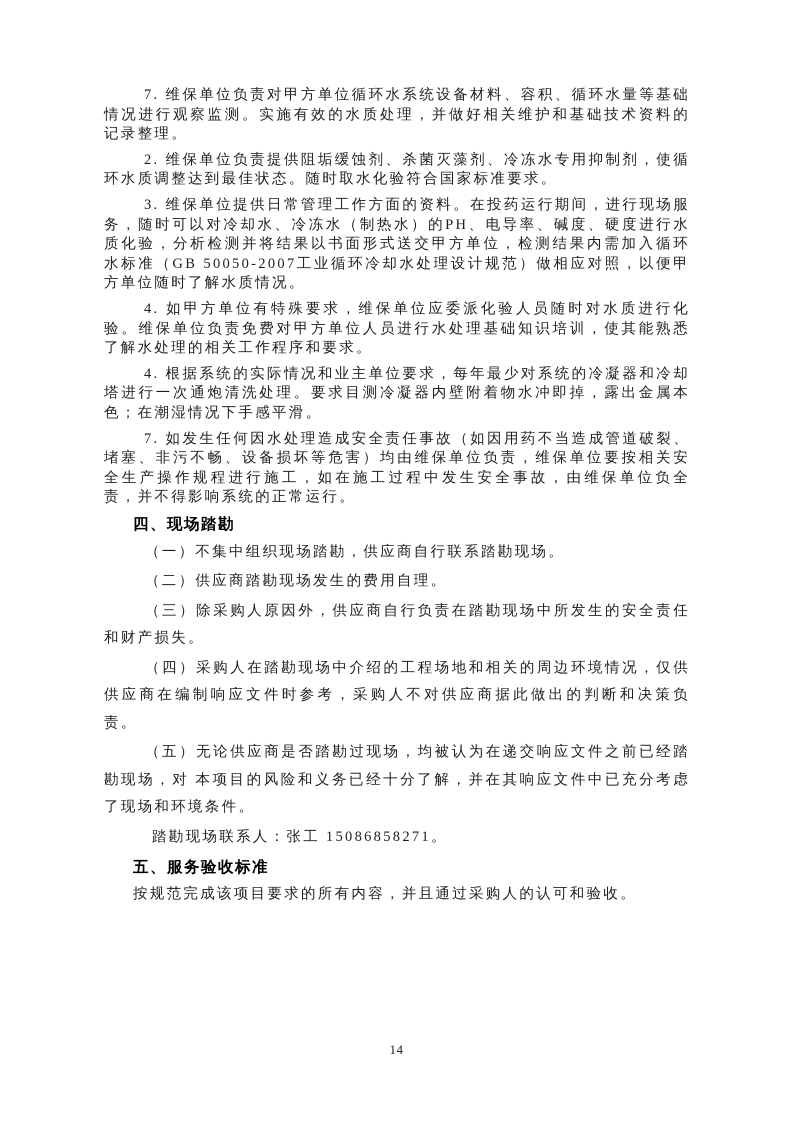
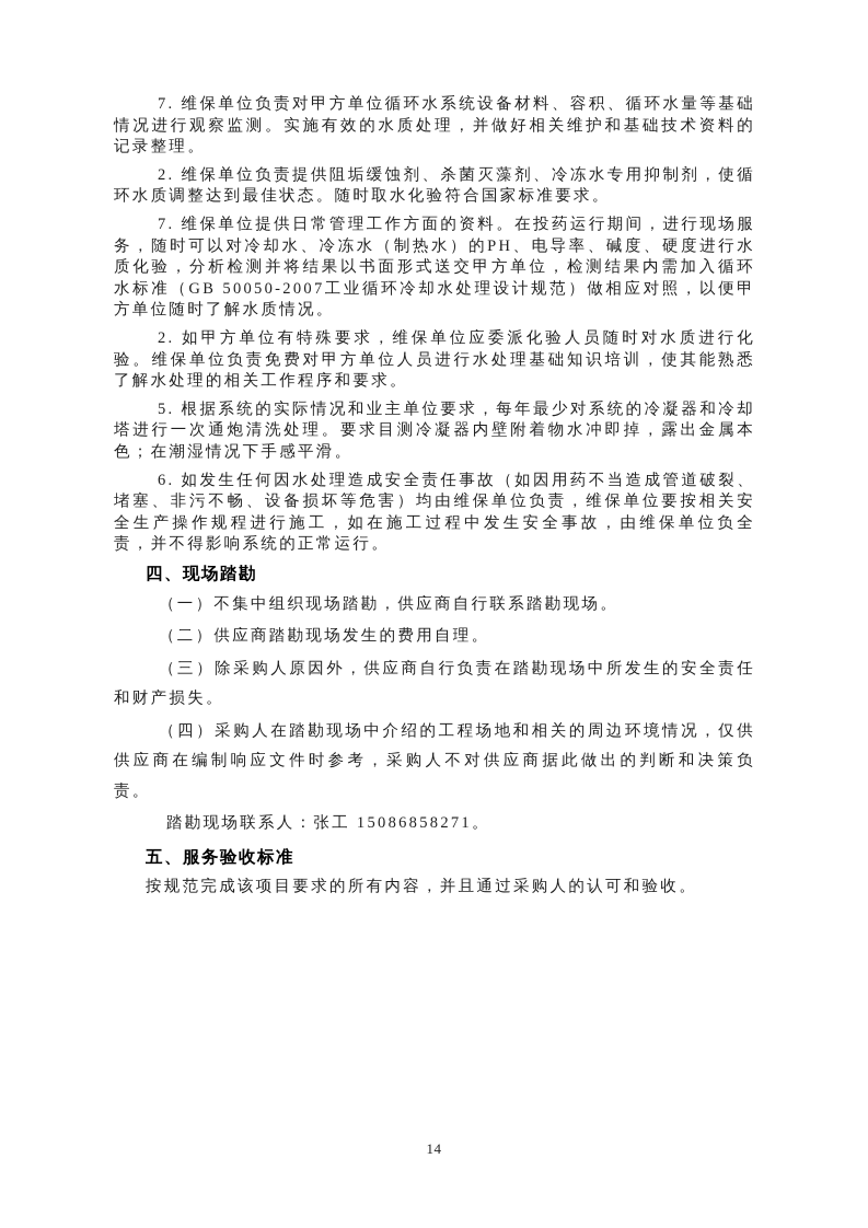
  7. 维保单位负责对甲方单位循环水系统设备材料、容积、循环水量等基础情况进行观察监测。实施有效的水质处理，并做好相关维护和基础技术资料的记录整理。
  2. 维保单位负责提供阻垢缓蚀剂、杀菌灭藻剂、冷冻水专用抑制剂，使循环水质调整达到最佳状态。随时取水化验符合国家标准要求。
- 3. 维保单位提供日常管理工作方面的资料。在投药运行期间，进行现场服务，随时可以对冷却水、冷冻水（制热水）的PH、电导率、碱度、硬度进行水质化验，分析检测并将结果以书面形式送交甲方单位，检测结果内需加入循环水标准（GB 50050-2007工业循环冷却水处理设计规范）做相应对照，以便甲方单位随时了解水质情况。
+ 7. 维保单位提供日常管理工作方面的资料。在投药运行期间，进行现场服务，随时可以对冷却水、冷冻水（制热水）的PH、电导率、碱度、硬度进行水质化验，分析检测并将结果以书面形式送交甲方单位，检测结果内需加入循环水标准（GB 50050-2007工业循环冷却水处理设计规范）做相应对照，以便甲方单位随时了解水质情况。
- 4. 如甲方单位有特殊要求，维保单位应委派化验人员随时对水质进行化验。维保单位负责免费对甲方单位人员进行水处理基础知识培训，使其能熟悉了解水处理的相关工作程序和要求。
+ 2. 如甲方单位有特殊要求，维保单位应委派化验人员随时对水质进行化验。维保单位负责免费对甲方单位人员进行水处理基础知识培训，使其能熟悉了解水处理的相关工作程序和要求。
- 4. 根据系统的实际情况和业主单位要求，每年最少对系统的冷凝器和冷却塔进行一次通炮清洗处理。要求目测冷凝器内壁附着物水冲即掉，露出金属本色；在潮湿情况下手感平滑。
+ 5. 根据系统的实际情况和业主单位要求，每年最少对系统的冷凝器和冷却塔进行一次通炮清洗处理。要求目测冷凝器内壁附着物水冲即掉，露出金属本色；在潮湿情况下手感平滑。
- 7. 如发生任何因水处理造成安全责任事故（如因用药不当造成管道破裂、堵塞、非污不畅、设备损坏等危害）均由维保单位负责，维保单位要按相关安全生产操作规程进行施工，如在施工过程中发生安全事故，由维保单位负全责，并不得影响系统的正常运行。
+ 6. 如发生任何因水处理造成安全责任事故（如因用药不当造成管道破裂、堵塞、非污不畅、设备损坏等危害）均由维保单位负责，维保单位要按相关安全生产操作规程进行施工，如在施工过程中发生安全事故，由维保单位负全责，并不得影响系统的正常运行。
  四、现场踏勘
  （一）不集中组织现场踏勘，供应商自行联系踏勘现场。
  （二）供应商踏勘现场发生的费用自理。
  （三）除采购人原因外，供应商自行负责在踏勘现场中所发生的安全责任和财产损失。
  （四）采购人在踏勘现场中介绍的工程场地和相关的周边环境情况，仅供供应商在编制响应文件时参考，采购人不对供应商据此做出的判断和决策负责。
- （五）无论供应商是否踏勘过现场，均被认为在递交响应文件之前已经踏勘现场，对 本项目的风险和义务已经十分了解，并在其响应文件中已充分考虑了现场和环境条件。
  踏勘现场联系人：张工 15086858271。
  五、服务验收标准
  按规范完成该项目要求的所有内容，并且通过采购人的认可和验收。
  14
